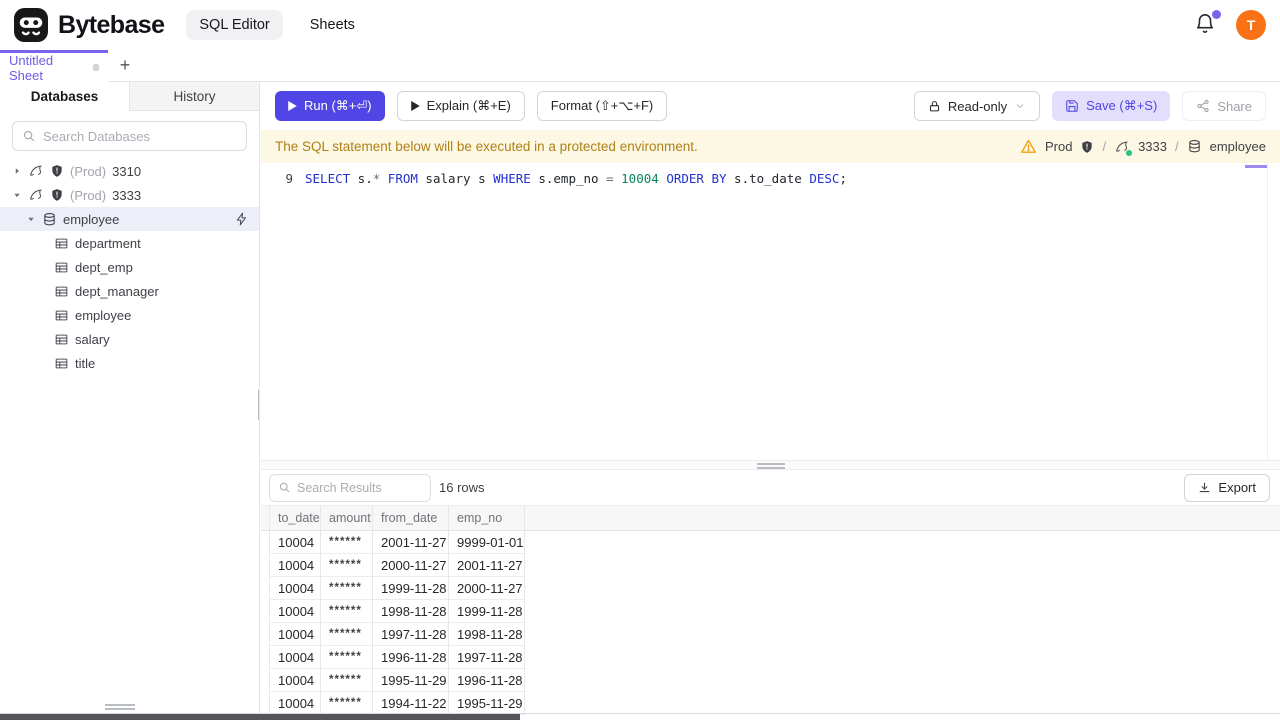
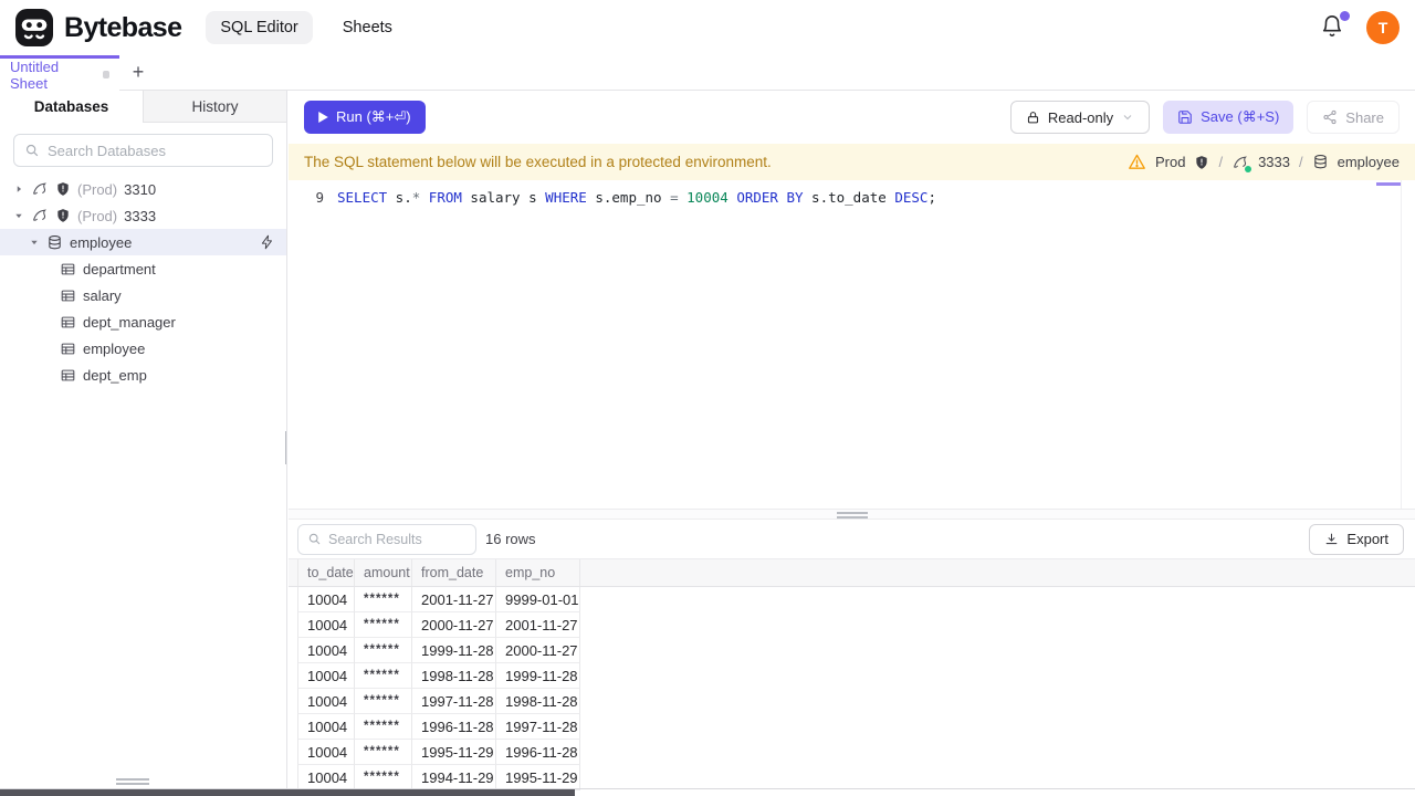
  Bytebase
  SQL Editor
  Sheets
  T
  Untitled Sheet
  +
  Databases
  History
  Search Databases
  (Prod)
  3310
  (Prod)
  3333
  employee
  department
- dept_emp
+ salary
  dept_manager
  employee
- salary
+ dept_emp
- title
  Run (⌘+⏎)
- Explain (⌘+E)
- Format (⇧+⌥+F)
  Read-only
  Save (⌘+S)
  Share
  The SQL statement below will be executed in a protected environment.
  Prod
  /
  3333
  /
  employee
  9
  SELECT s.* FROM salary s WHERE s.emp_no = 10004 ORDER BY s.to_date DESC;
  Search Results
  16 rows
  Export
  to_date
  amount
  from_date
  emp_no
  10004
  ******
  2001-11-27
  9999-01-01
  10004
  ******
  2000-11-27
  2001-11-27
  10004
  ******
  1999-11-28
  2000-11-27
  10004
  ******
  1998-11-28
  1999-11-28
  10004
  ******
  1997-11-28
  1998-11-28
  10004
  ******
  1996-11-28
  1997-11-28
  10004
  ******
  1995-11-29
  1996-11-28
  10004
  ******
- 1994-11-22
+ 1994-11-29
  1995-11-29
